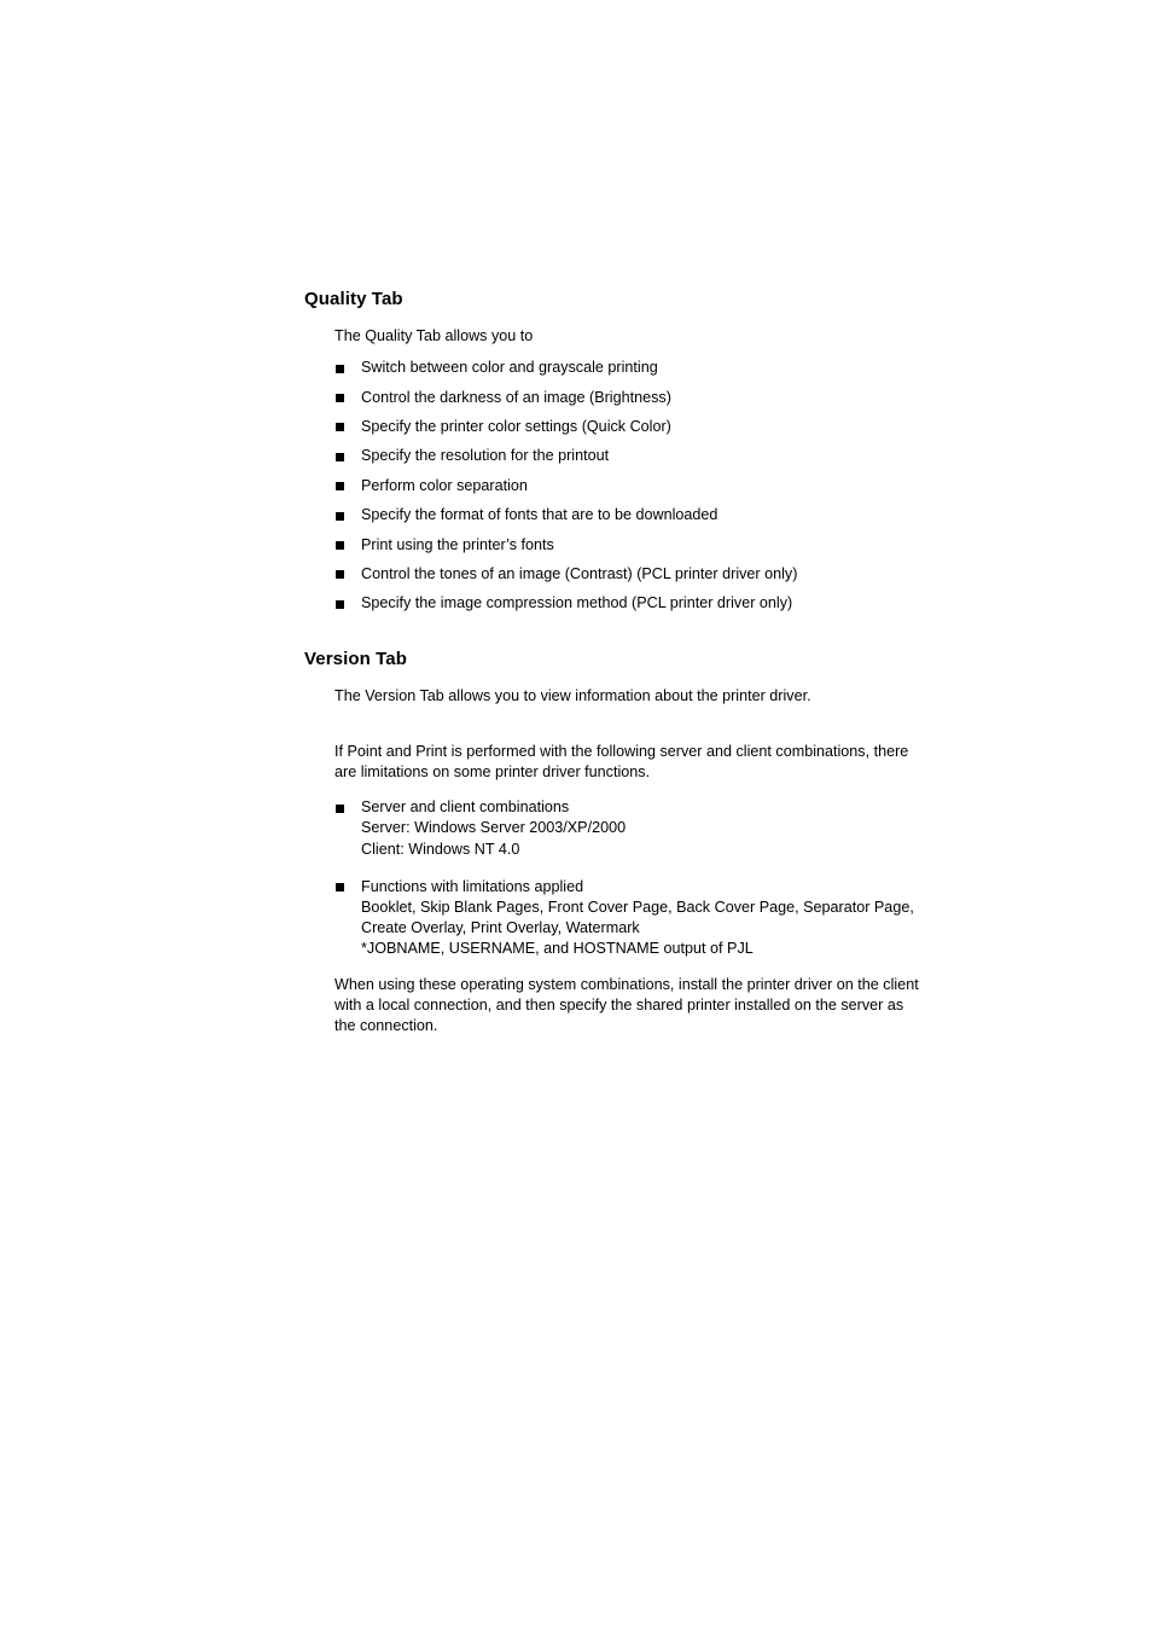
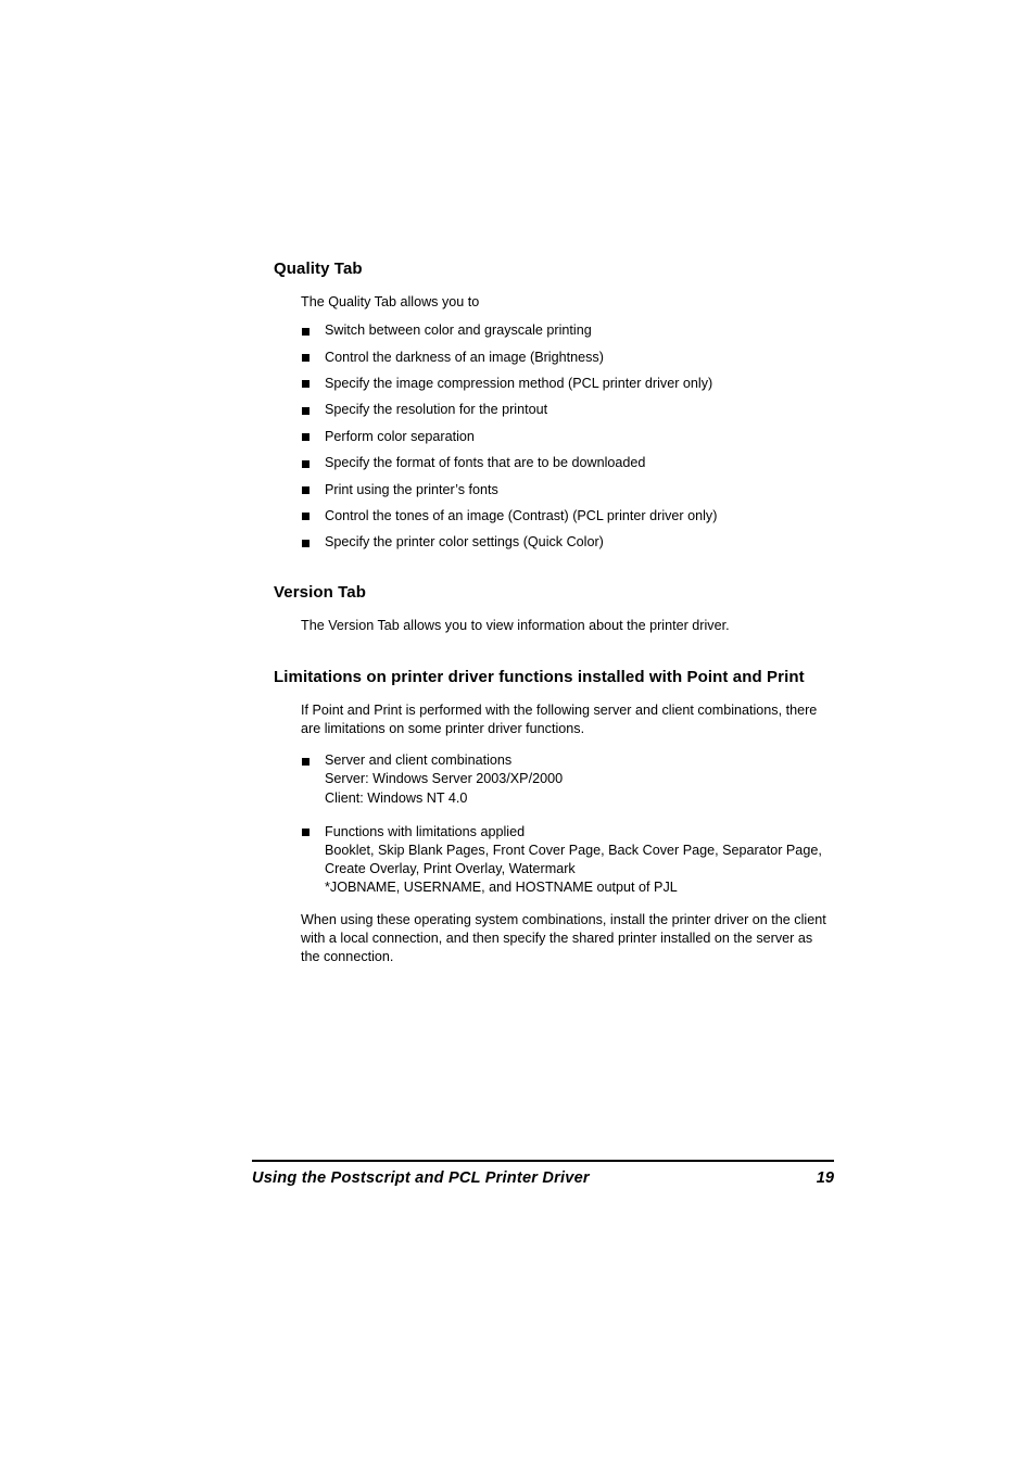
  Quality Tab
  The Quality Tab allows you to
  Switch between color and grayscale printing
  Control the darkness of an image (Brightness)
- Specify the printer color settings (Quick Color)
+ Specify the image compression method (PCL printer driver only)
  Specify the resolution for the printout
  Perform color separation
  Specify the format of fonts that are to be downloaded
  Print using the printer’s fonts
  Control the tones of an image (Contrast) (PCL printer driver only)
- Specify the image compression method (PCL printer driver only)
+ Specify the printer color settings (Quick Color)
  Version Tab
  The Version Tab allows you to view information about the printer driver.
+ Limitations on printer driver functions installed with Point and Print
  If Point and Print is performed with the following server and client combinations, there are limitations on some printer driver functions.
  Server and client combinations
  Server: Windows Server 2003/XP/2000
  Client: Windows NT 4.0
  Functions with limitations applied
  Booklet, Skip Blank Pages, Front Cover Page, Back Cover Page, Separator Page, Create Overlay, Print Overlay, Watermark
  *JOBNAME, USERNAME, and HOSTNAME output of PJL
  When using these operating system combinations, install the printer driver on the client with a local connection, and then specify the shared printer installed on the server as the connection.
+ Using the Postscript and PCL Printer Driver
+ 19
